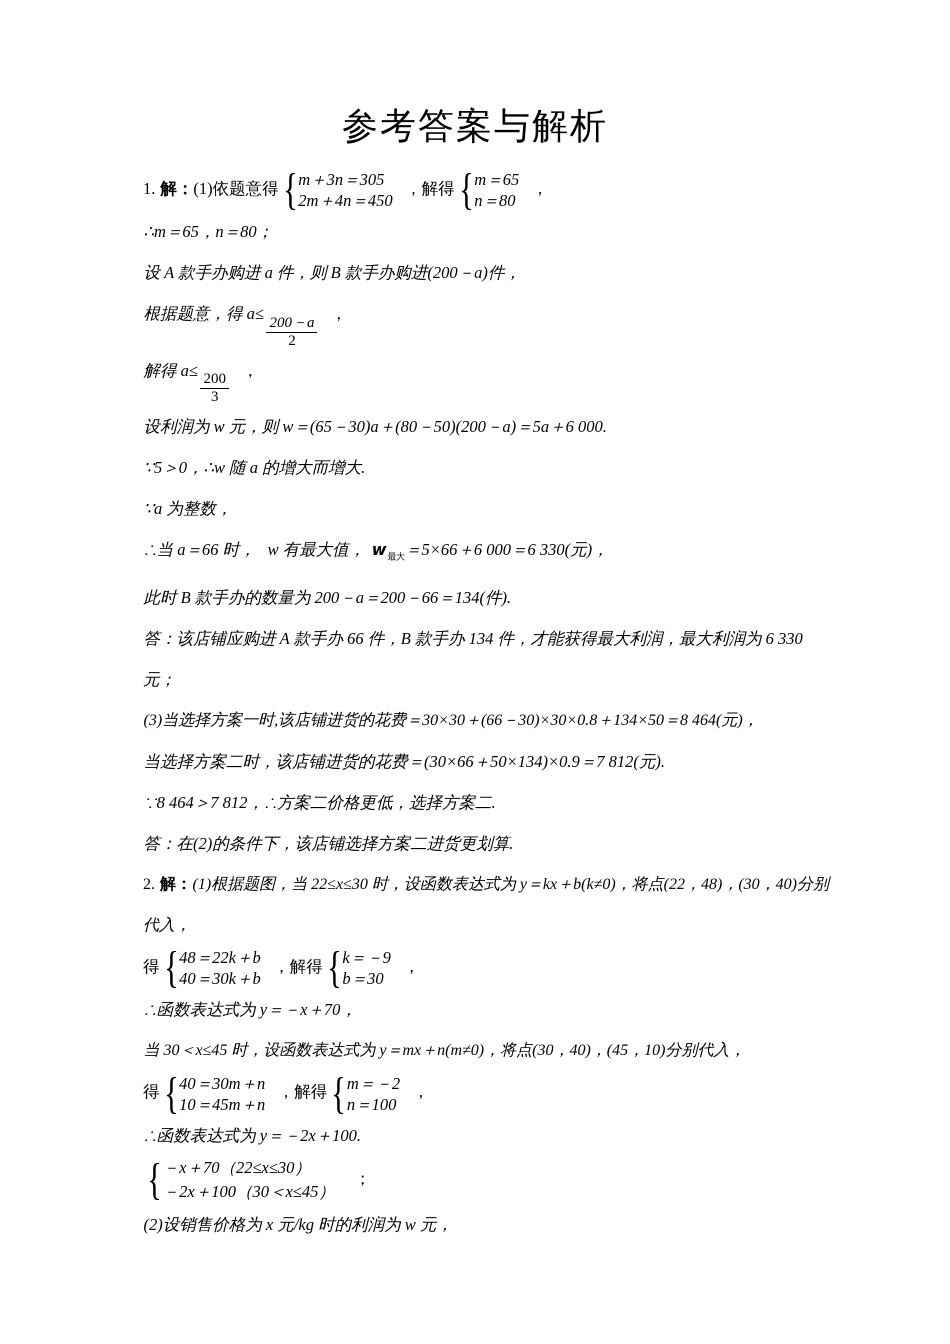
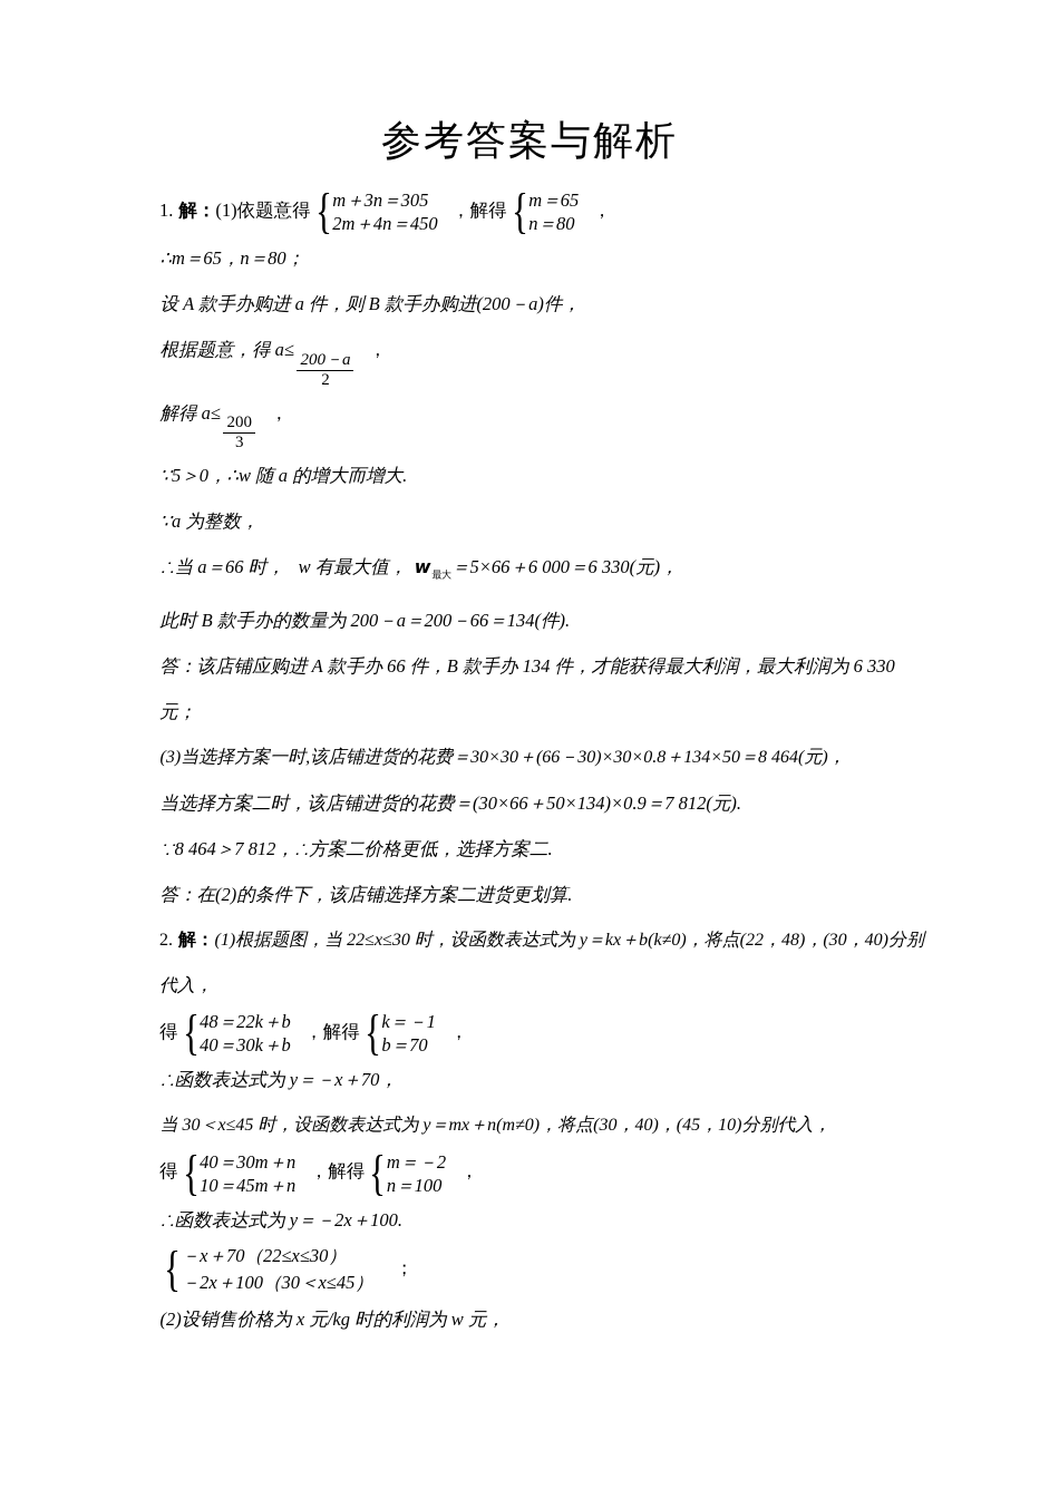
  参考答案与解析
  1. 解：(1)依题意得
  {
  m＋3n＝305
  2m＋4n＝450
  ，解得
  {
  m＝65
  n＝80
  ，
  ∴m＝65，n＝80；
  设 A 款手办购进 a 件，则 B 款手办购进(200－a)件，
  根据题意，得 a≤
  200－a
  2
  ，
  解得 a≤
  200
  3
  ，
- 设利润为 w 元，则 w＝(65－30)a＋(80－50)(200－a)＝5a＋6 000.
  ∵5＞0，∴w 随 a 的增大而增大.
  ∵a 为整数，
  ∴当 a＝66 时， w 有最大值， w最大＝5×66＋6 000＝6 330(元)，
  此时 B 款手办的数量为 200－a＝200－66＝134(件).
  答：该店铺应购进 A 款手办 66 件，B 款手办 134 件，才能获得最大利润，最大利润为 6 330 元；
  (3)当选择方案一时,该店铺进货的花费＝30×30＋(66－30)×30×0.8＋134×50＝8 464(元)，
  当选择方案二时，该店铺进货的花费＝(30×66＋50×134)×0.9＝7 812(元).
  ∵8 464＞7 812，∴方案二价格更低，选择方案二.
  答：在(2)的条件下，该店铺选择方案二进货更划算.
  2. 解：(1)根据题图，当 22≤x≤30 时，设函数表达式为 y＝kx＋b(k≠0)，将点(22，48)，(30，40)分别代入，
  得
  {
  48＝22k＋b
  40＝30k＋b
  ，解得
  {
- k＝－9
+ k＝－1
- b＝30
+ b＝70
  ，
  ∴函数表达式为 y＝－x＋70，
  当 30＜x≤45 时，设函数表达式为 y＝mx＋n(m≠0)，将点(30，40)，(45，10)分别代入，
  得
  {
  40＝30m＋n
  10＝45m＋n
  ，解得
  {
  m＝－2
  n＝100
  ，
  ∴函数表达式为 y＝－2x＋100.
  {
  －x＋70（22≤x≤30）
  －2x＋100（30＜x≤45）
  ；
  (2)设销售价格为 x 元/kg 时的利润为 w 元，
